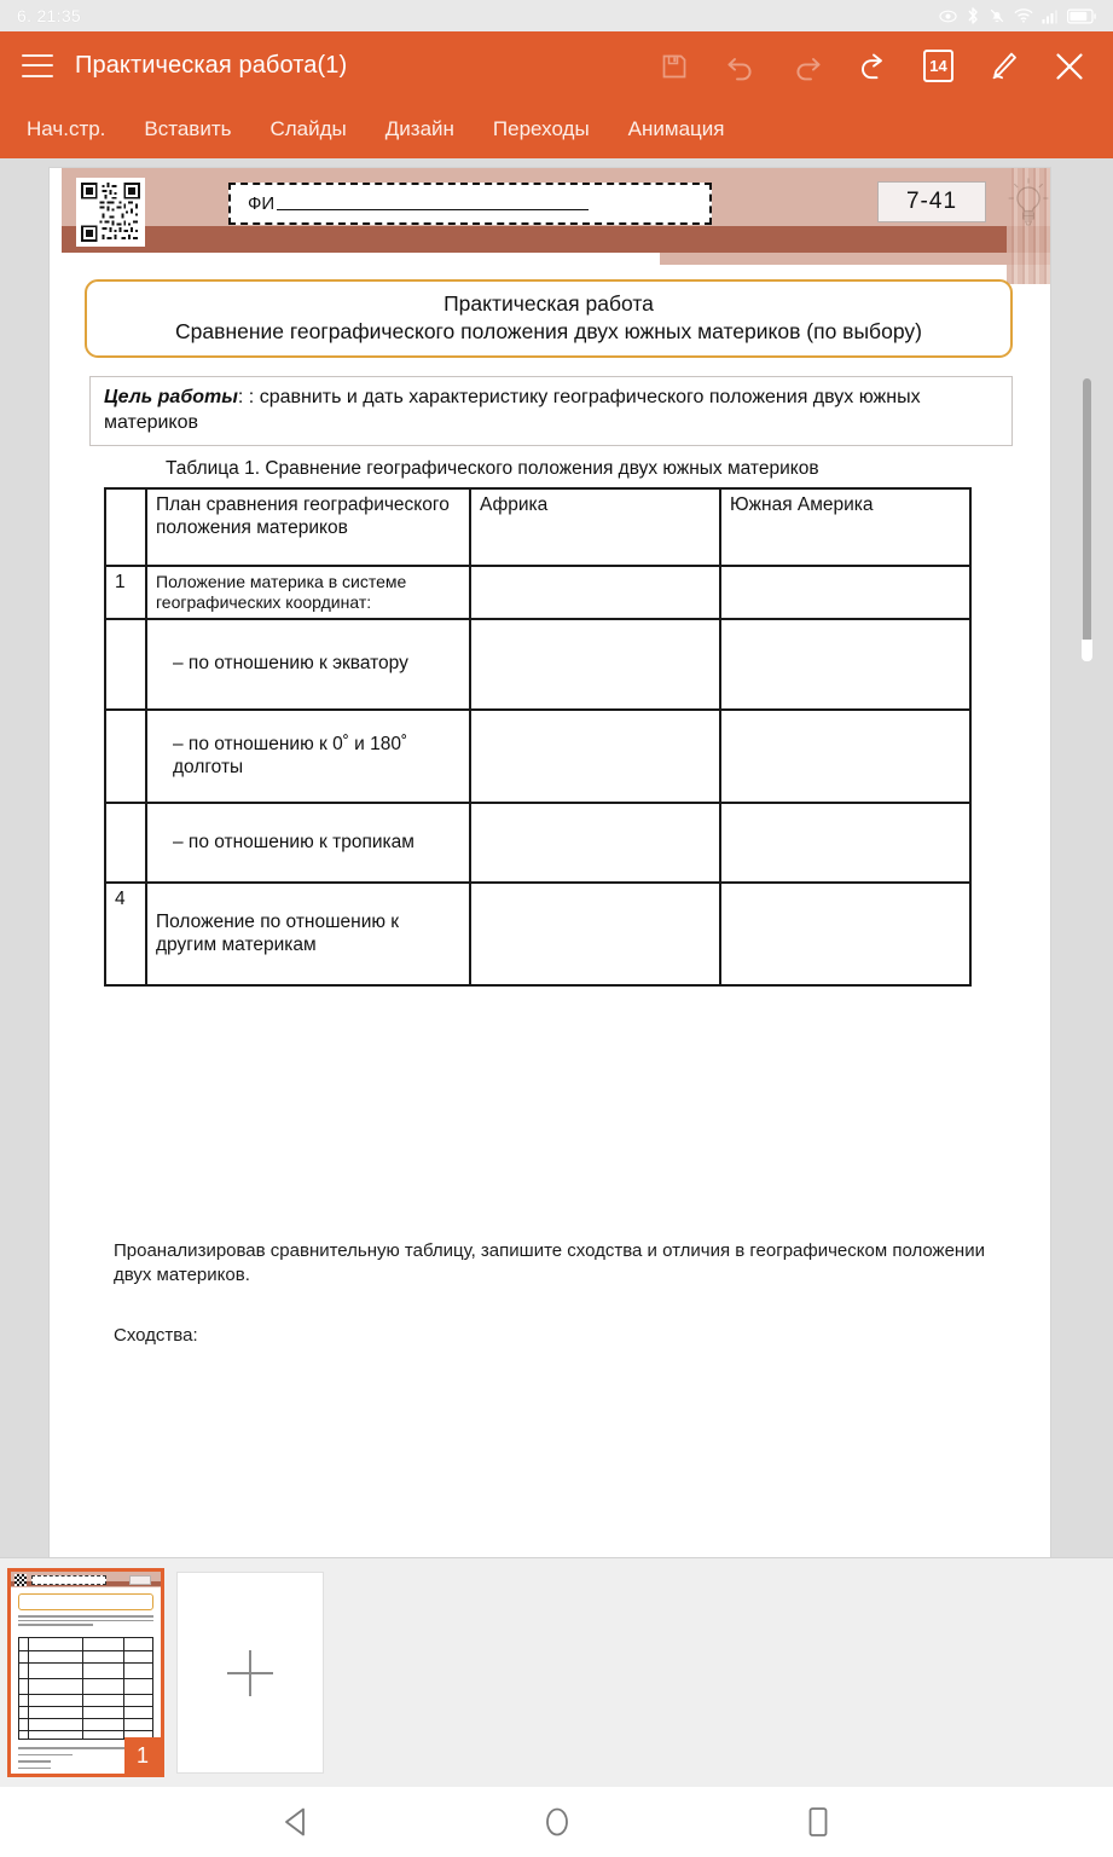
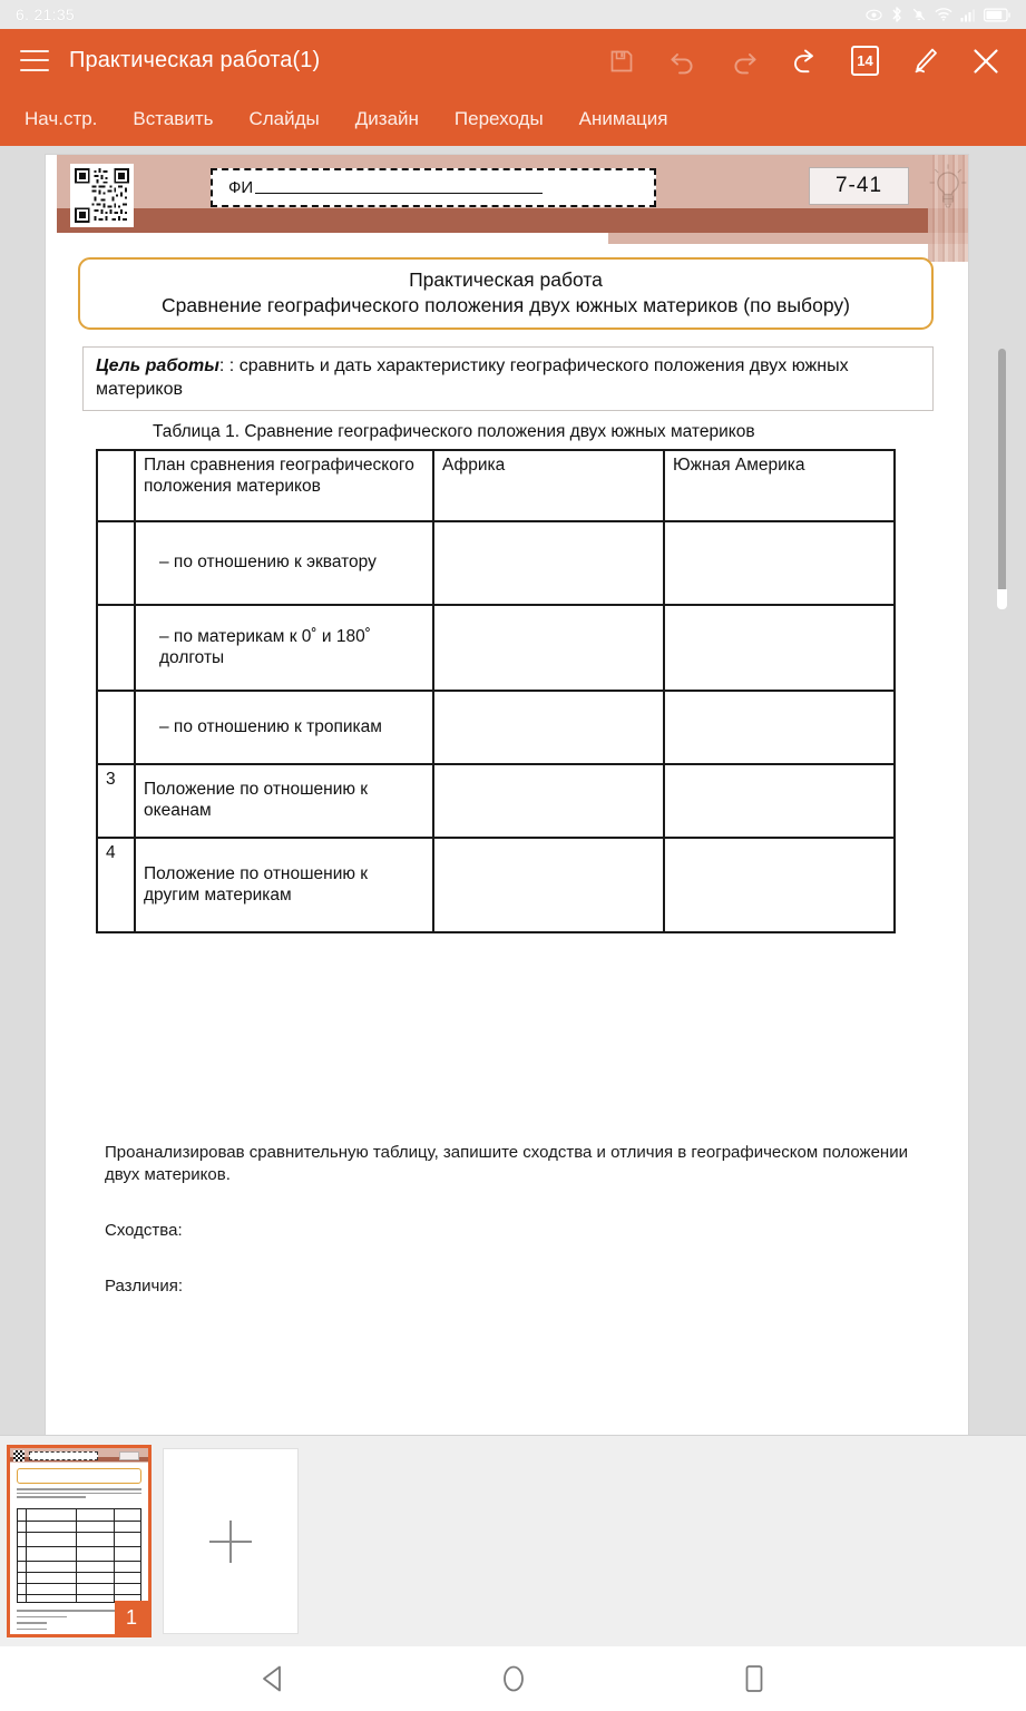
  6. 21:35
  Практическая работа(1)
  14
  Нач.стр.
  Вставить
  Слайды
  Дизайн
  Переходы
  Анимация
  ФИ
  7-41
  Практическая работа
  Сравнение географического положения двух южных материков (по выбору)
  Цель работы: : сравнить и дать характеристику географического положения двух южных материков
  Таблица 1. Сравнение географического положения двух южных материков
  	План сравнения географического положения материков	Африка	Южная Америка
- 1	Положение материка в системе географических координат:
  	– по отношению к экватору
- 	– по отношению к 0˚ и 180˚ долготы
+ 	– по материкам к 0˚ и 180˚ долготы
  	– по отношению к тропикам
+ 3	Положение по отношению к океанам
  4	Положение по отношению к другим материкам
  Проанализировав сравнительную таблицу, запишите сходства и отличия в географическом положении двух материков.
  Сходства:
+ Различия:
  1
